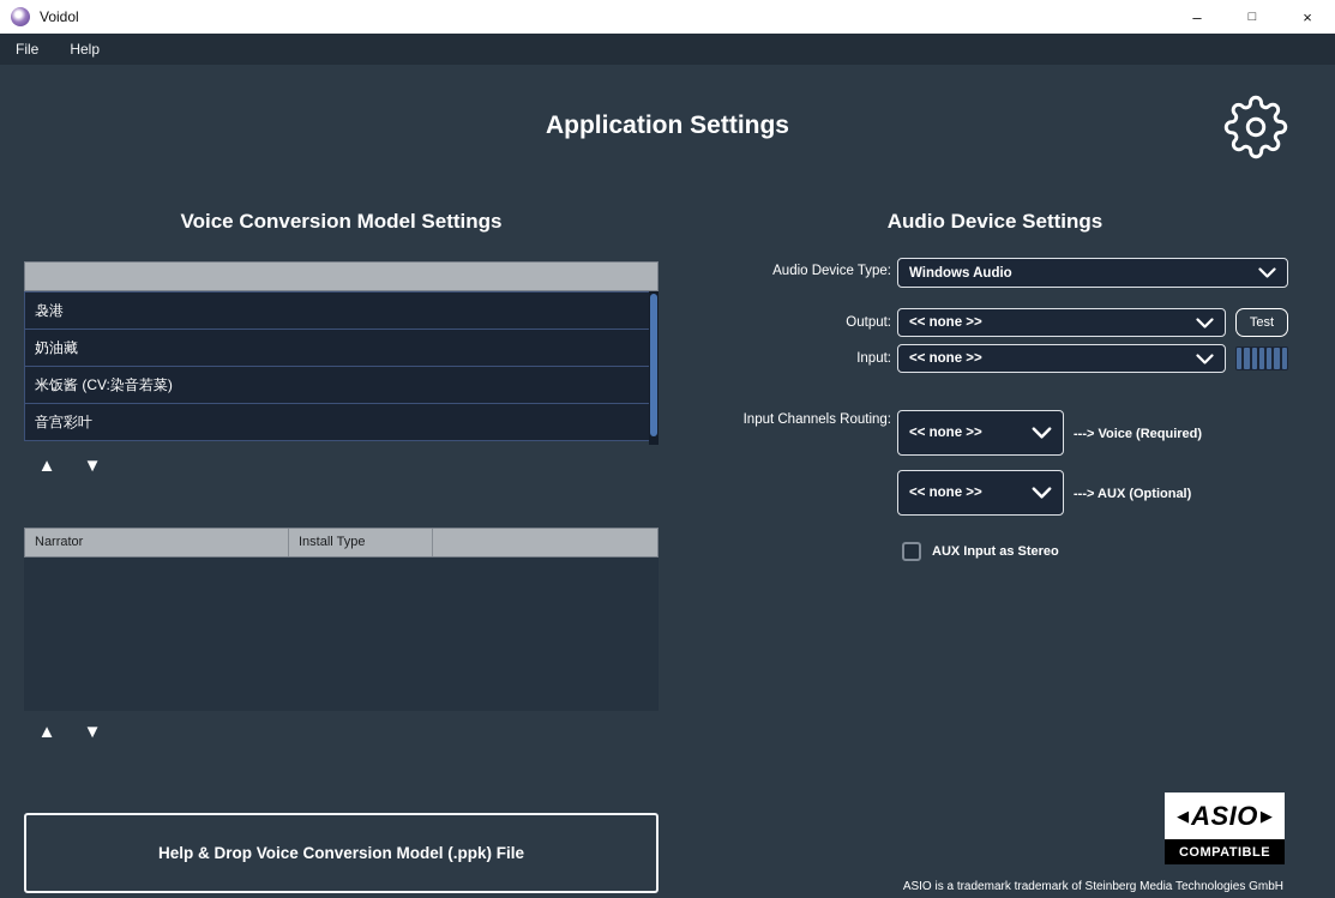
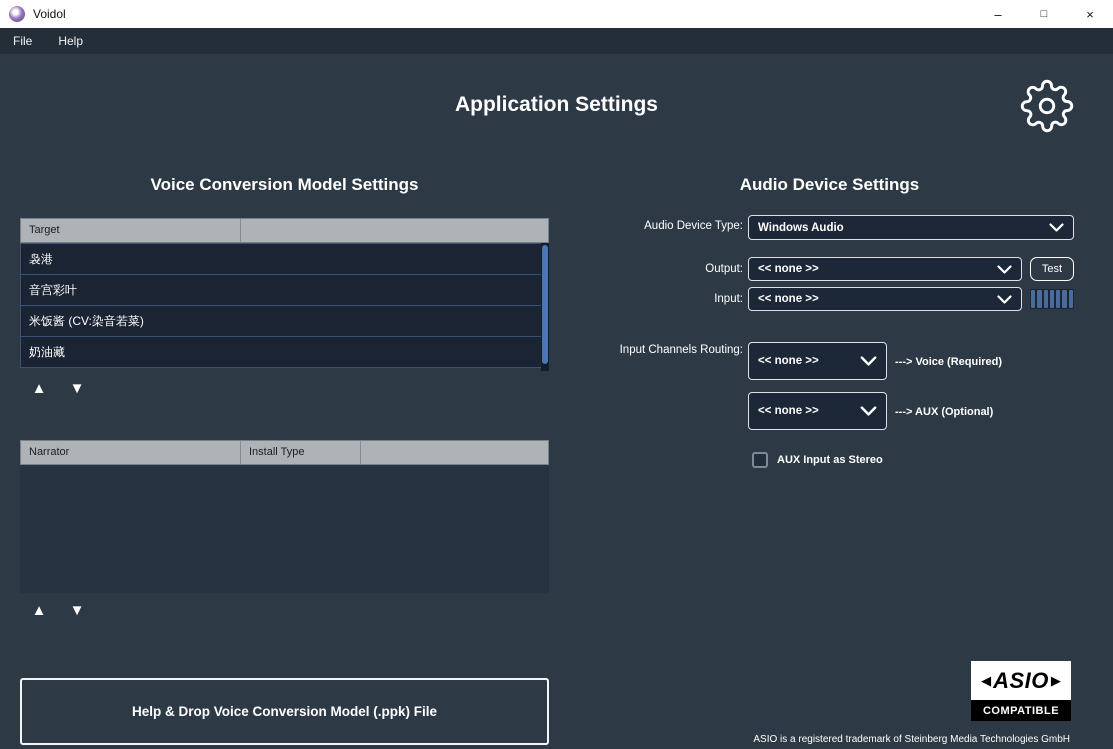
  Voidol
  –
  □
  ×
  File
  Help
  Application Settings
  Voice Conversion Model Settings
+ Target
  袅港
- 奶油藏
+ 音宫彩叶
  米饭酱 (CV:染音若菜)
- 音宫彩叶
+ 奶油藏
  ▲
  ▼
  Narrator
  Install Type
  ▲
  ▼
  Help & Drop Voice Conversion Model (.ppk) File
  Audio Device Settings
  Audio Device Type:
  Windows Audio
  Output:
  << none >>
  Test
  Input:
  << none >>
  Input Channels Routing:
  << none >>
  ---> Voice (Required)
  << none >>
  ---> AUX (Optional)
  AUX Input as Stereo
  ◀
  ASIO
  ▶
  COMPATIBLE
- ASIO is a trademark trademark of Steinberg Media Technologies GmbH
+ ASIO is a registered trademark of Steinberg Media Technologies GmbH
